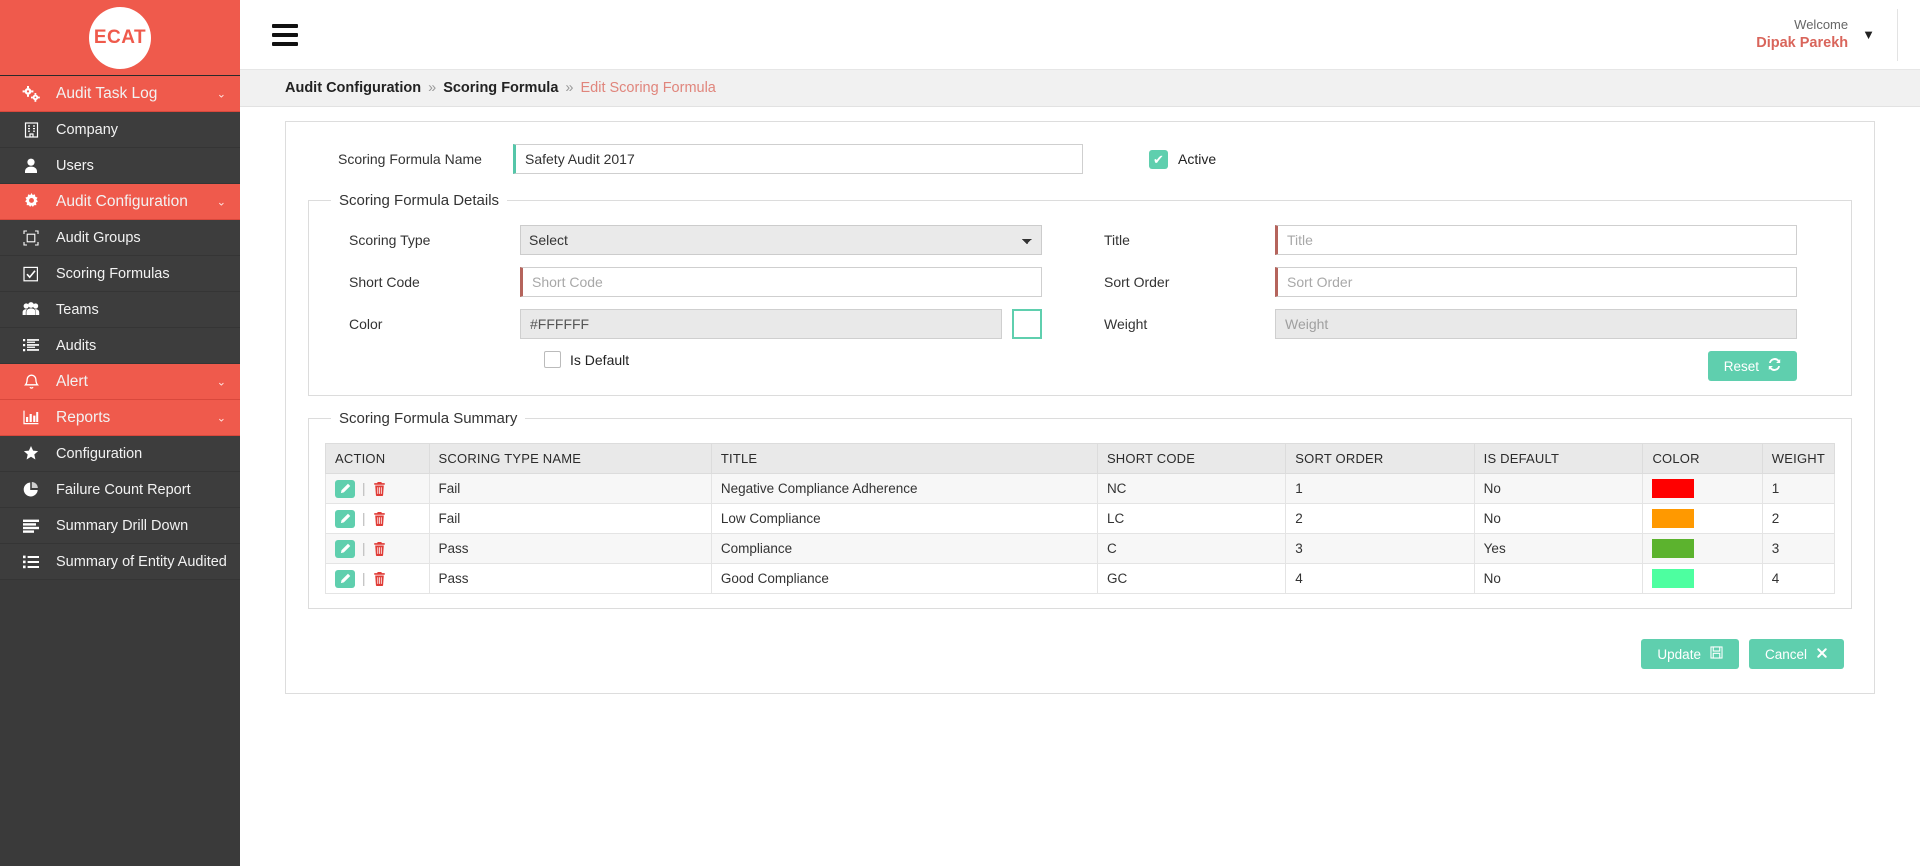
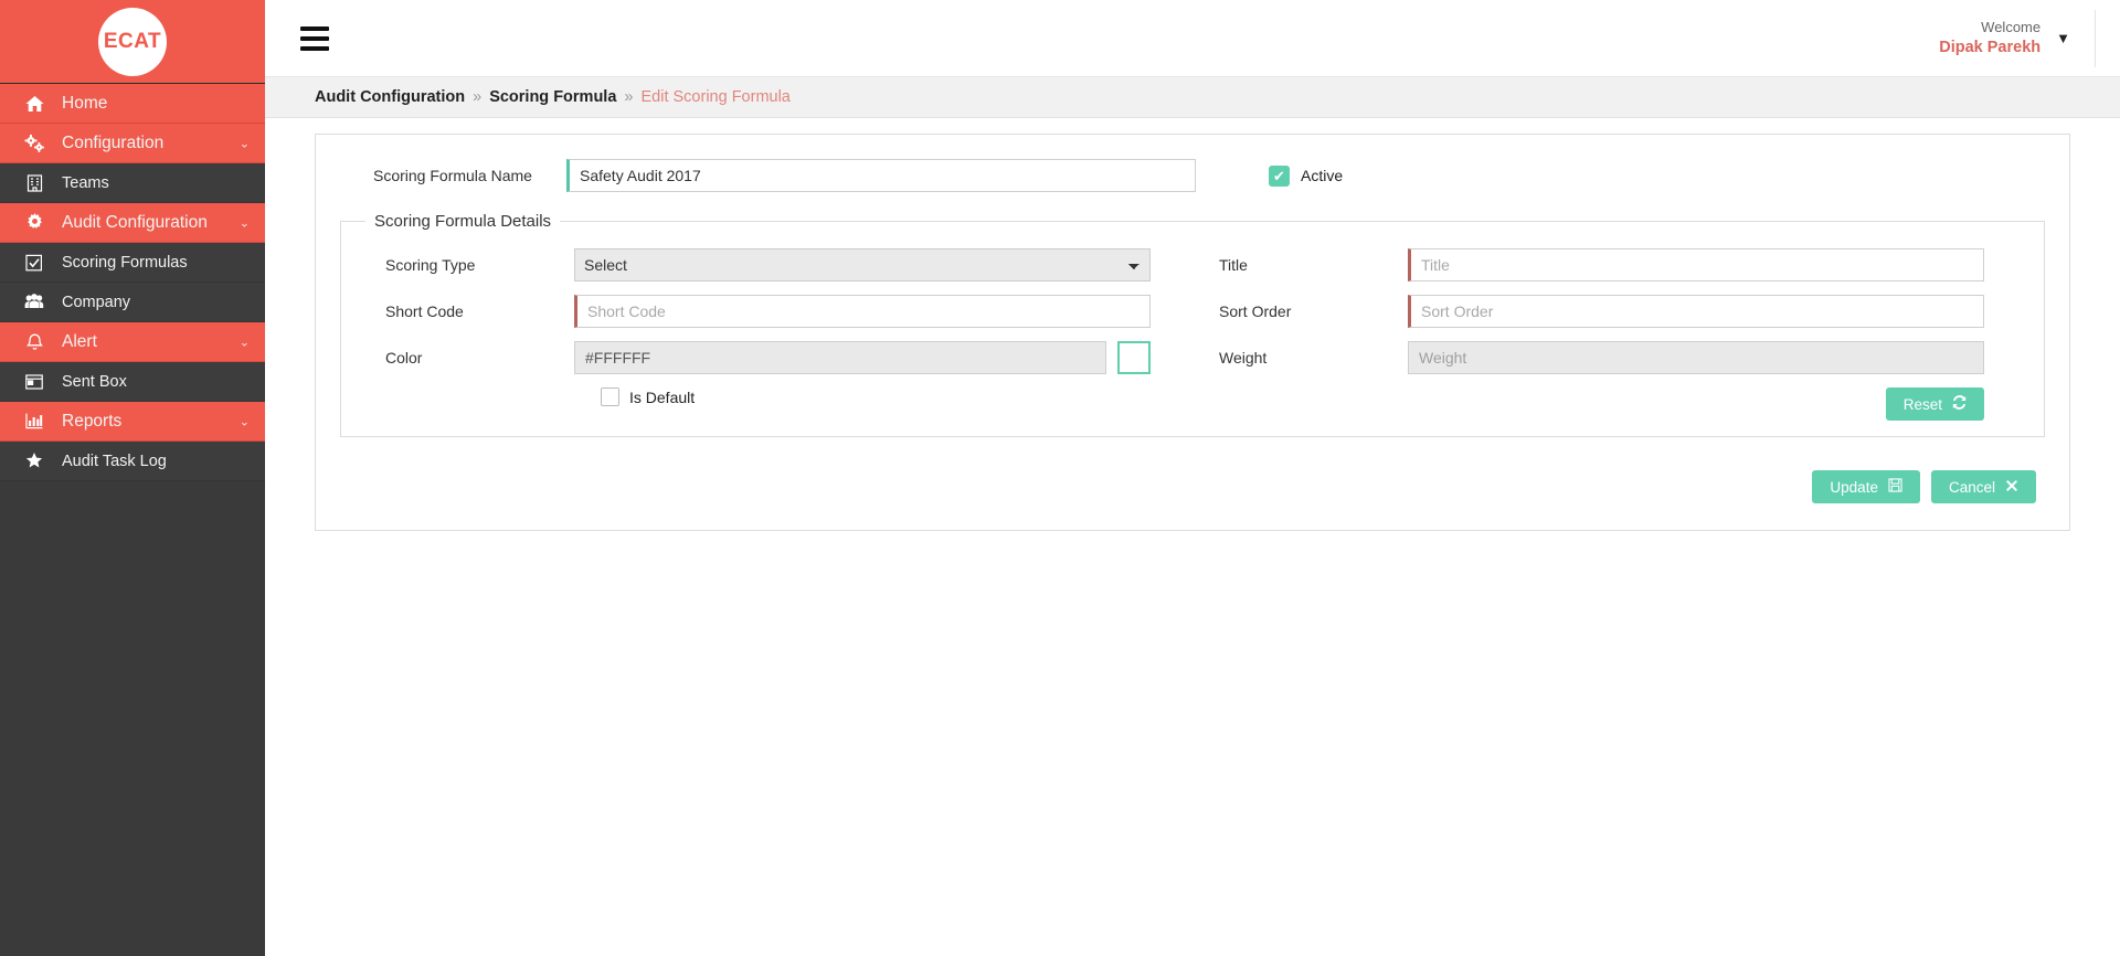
  ECAT
+ Home
- Audit Task Log
+ Configuration
  ⌄
- Company
+ Teams
- Users
  Audit Configuration
  ⌄
- Audit Groups
  Scoring Formulas
- Teams
+ Company
- Audits
  Alert
  ⌄
+ Sent Box
  Reports
  ⌄
- Configuration
+ Audit Task Log
- Failure Count Report
- Summary Drill Down
- Summary of Entity Audited
  Welcome
  Dipak Parekh
  ▼
  Audit Configuration
  »
  Scoring Formula
  »
  Edit Scoring Formula
  Scoring Formula Name
  Safety Audit 2017
  ✔
  Active
  Scoring Formula Details
  Scoring Type
  Select
  Short Code
  Short Code
  Color
  #FFFFFF
  Is Default
  Title
  Title
  Sort Order
  Sort Order
  Weight
  Weight
  Reset
- Scoring Formula Summary
- ACTION	SCORING TYPE NAME	TITLE	SHORT CODE	SORT ORDER	IS DEFAULT	COLOR	WEIGHT
- |	Fail	Negative Compliance Adherence	NC	1	No		1
- |	Fail	Low Compliance	LC	2	No		2
- |	Pass	Compliance	C	3	Yes		3
- |	Pass	Good Compliance	GC	4	No		4
  Update
  Cancel
